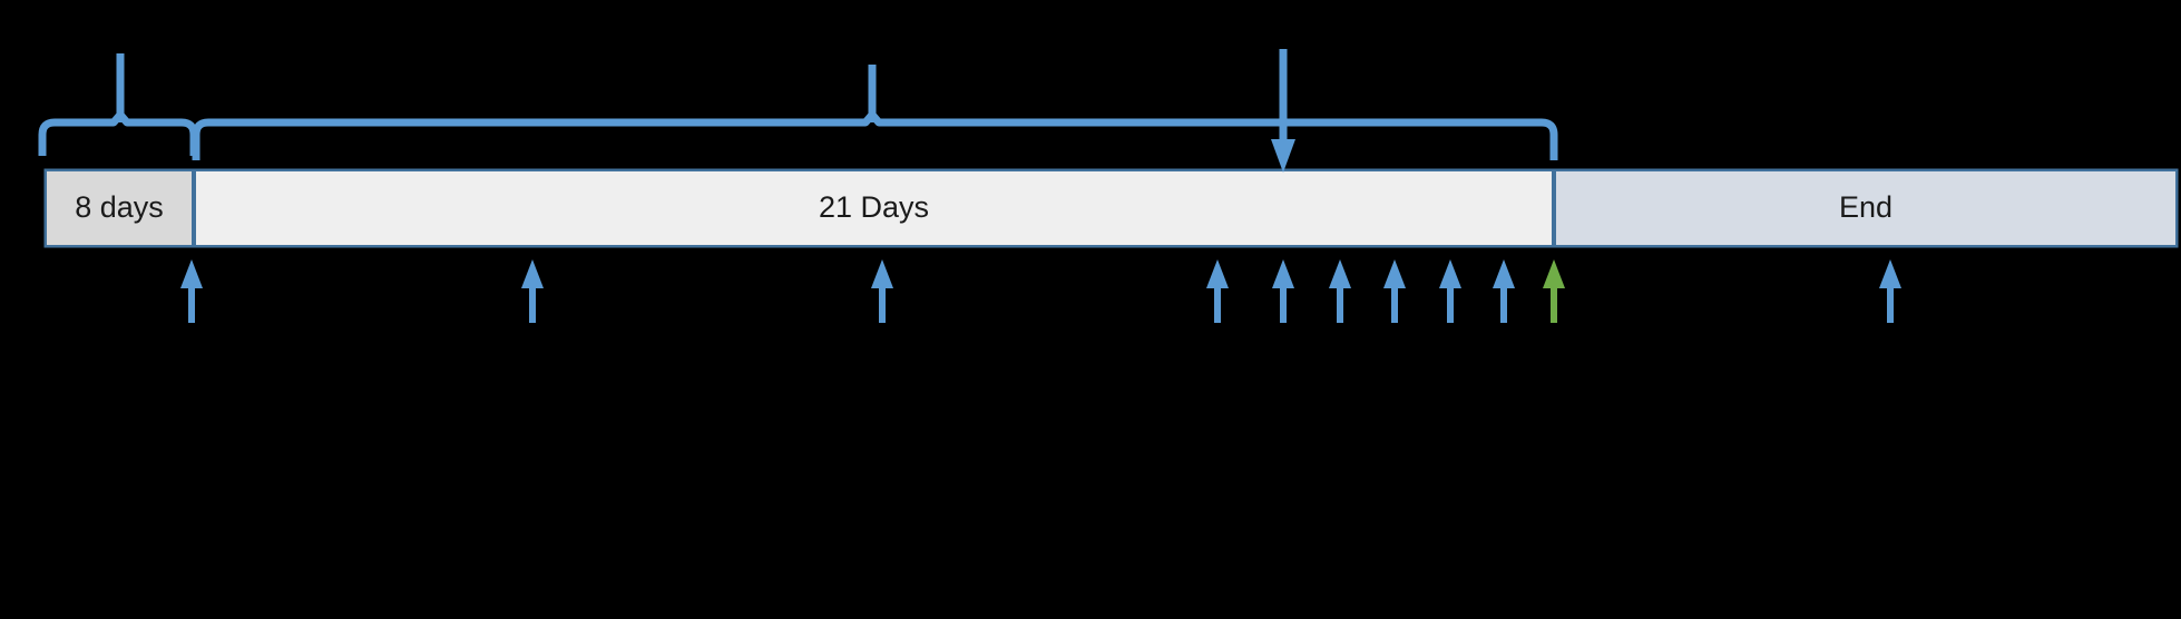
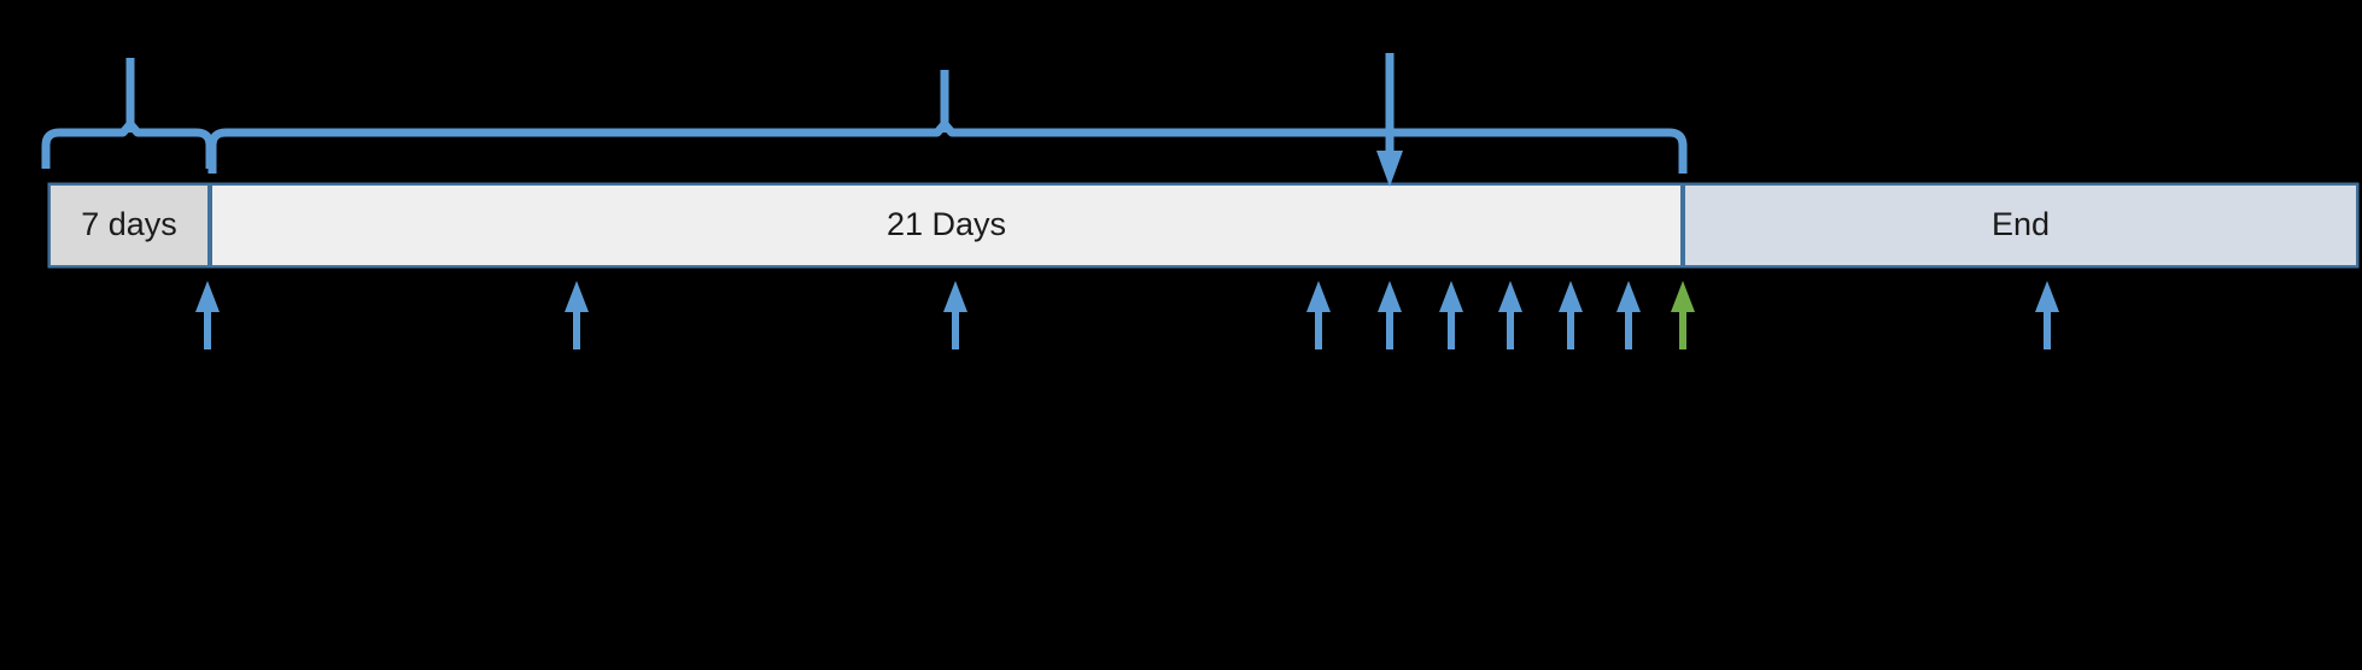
- 8 days
+ 7 days
  21 Days
  End
